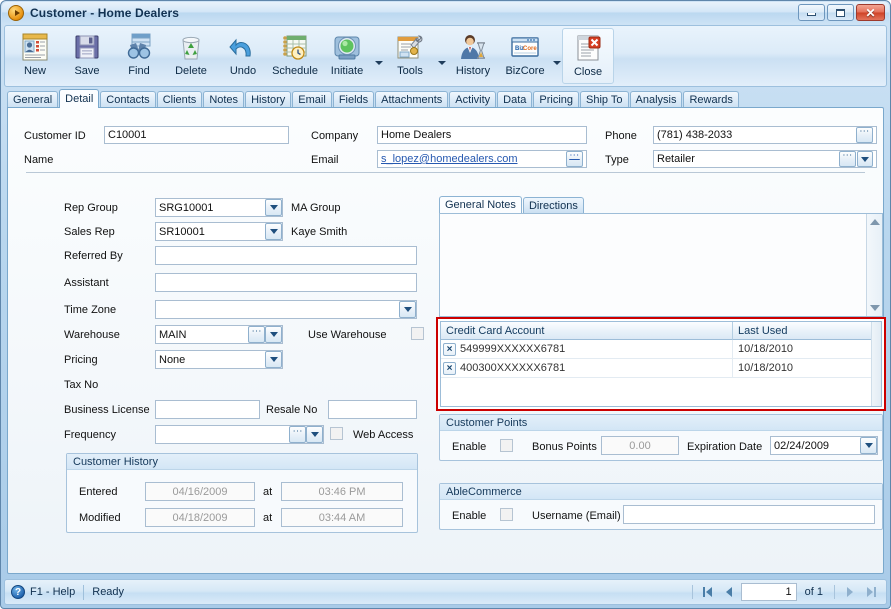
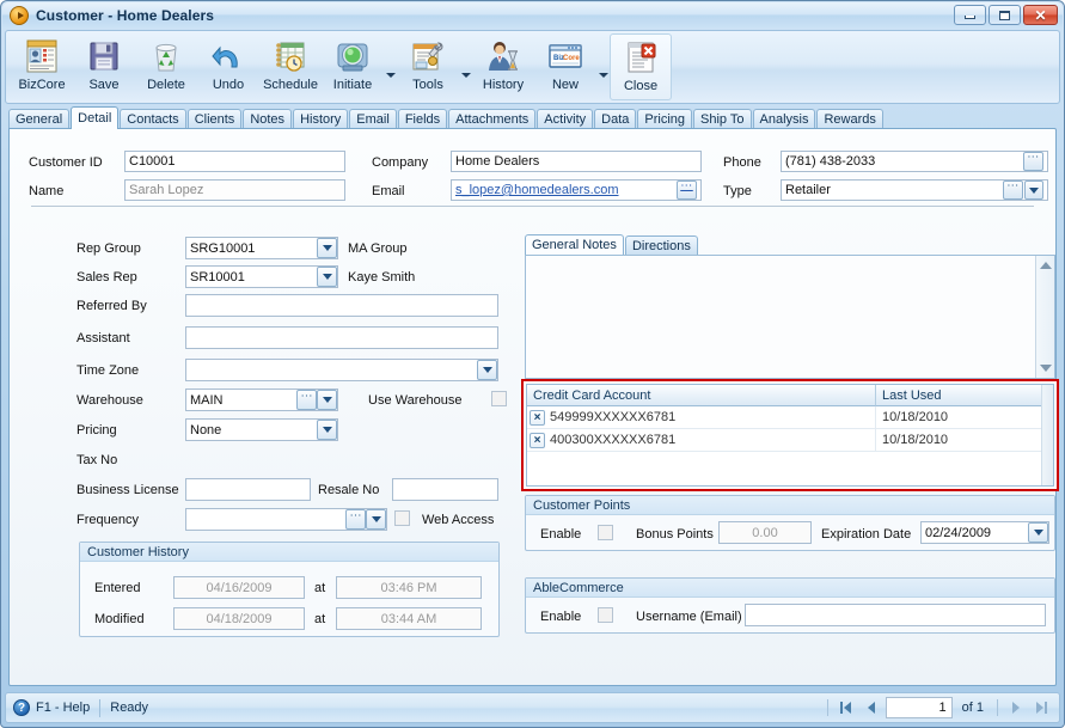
  Customer - Home Dealers
  ✕
- New
+ BizCore
  Save
- Find
  Delete
  Undo
  Schedule
  Initiate
  Tools
  History
- BizCore
+ New
  Close
  General
  Detail
  Contacts
  Clients
  Notes
  History
  Email
  Fields
  Attachments
  Activity
  Data
  Pricing
  Ship To
  Analysis
  Rewards
  Customer ID
  C10001
  Name
+ Sarah Lopez
  Company
  Home Dealers
  Email
  s_lopez@homedealers.com
  ⋯
  Phone
  (781) 438-2033
  ⋯
  Type
  Retailer
  ⋯
  Rep Group
  SRG10001
  MA Group
  Sales Rep
  SR10001
  Kaye Smith
  Referred By
  Assistant
  Time Zone
  Warehouse
  MAIN
  ⋯
  Use Warehouse
  Pricing
  None
  Tax No
  Business License
  Resale No
  Frequency
  ⋯
  Web Access
  Customer History
  Entered
  04/16/2009
  at
  03:46 PM
  Modified
  04/18/2009
  at
  03:44 AM
  General Notes
  Directions
  Credit Card Account
  Last Used
  ×
  549999XXXXXX6781
  10/18/2010
  ×
  400300XXXXXX6781
  10/18/2010
  Customer Points
  Enable
  Bonus Points
  0.00
  Expiration Date
  02/24/2009
  AbleCommerce
  Enable
  Username (Email)
  ?
  F1 - Help
  Ready
  1
  of 1
